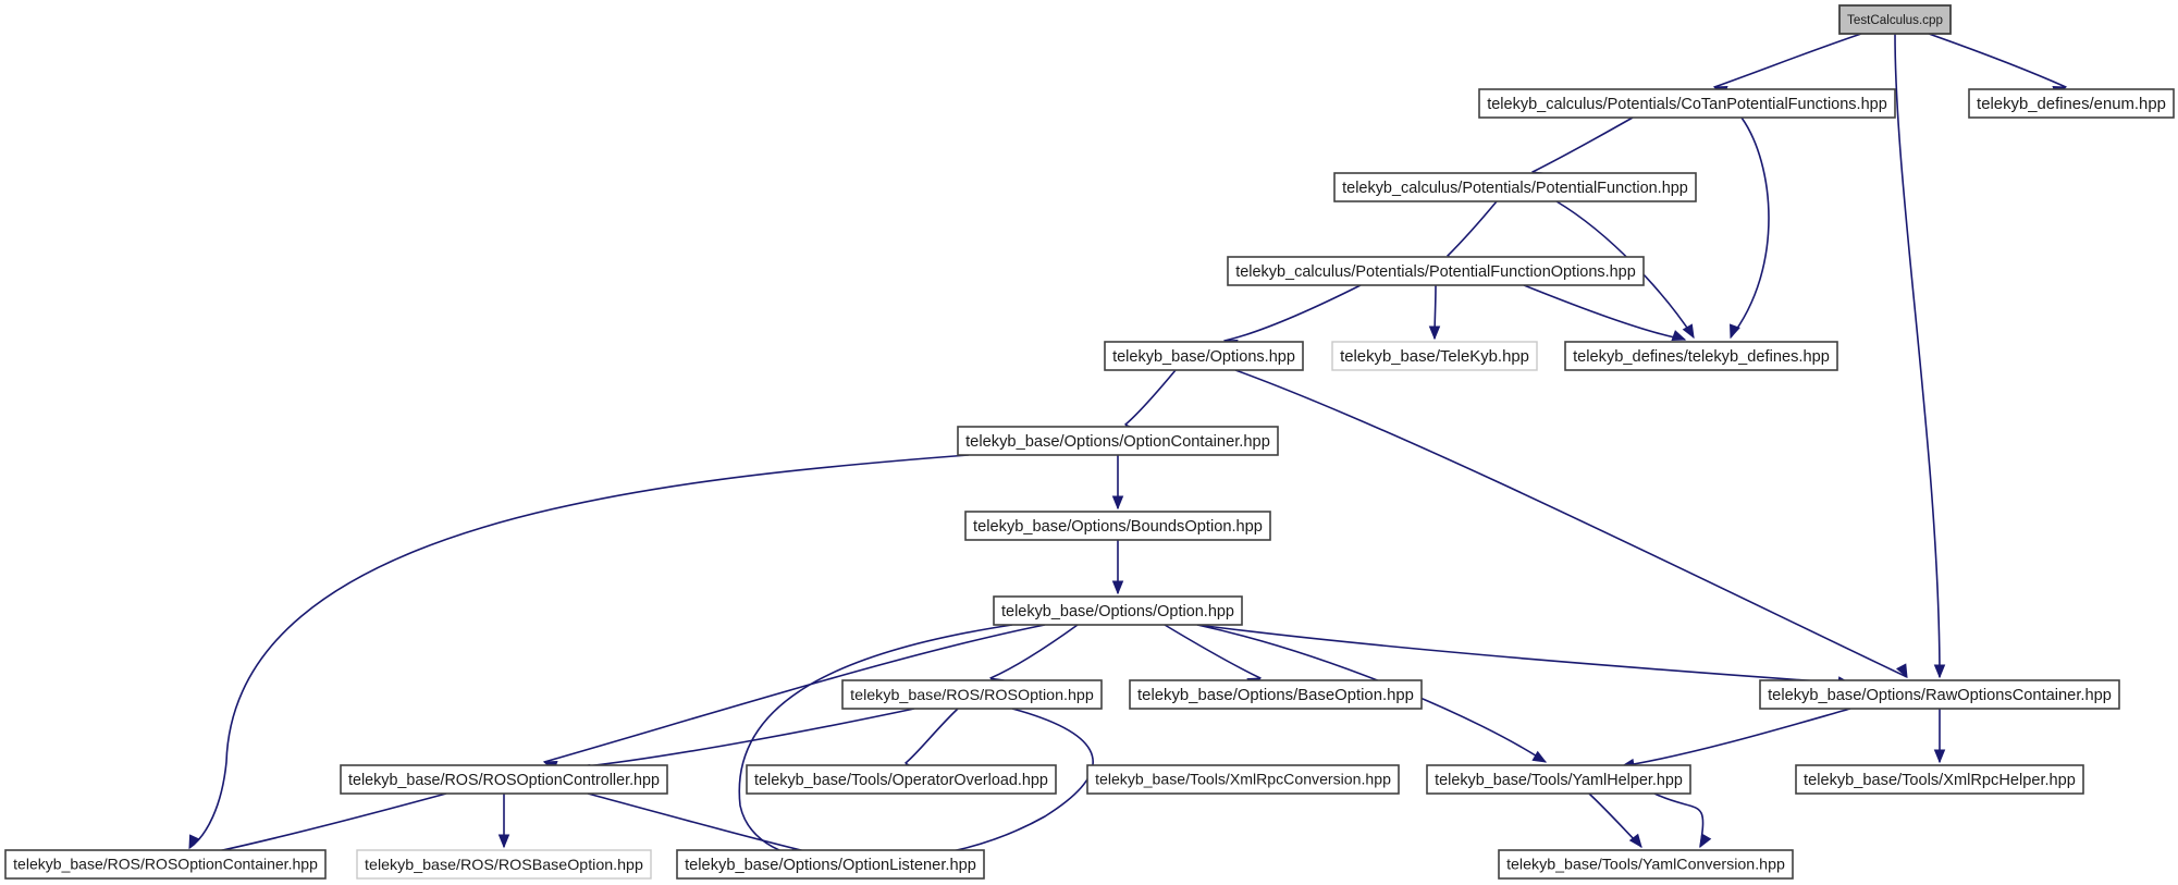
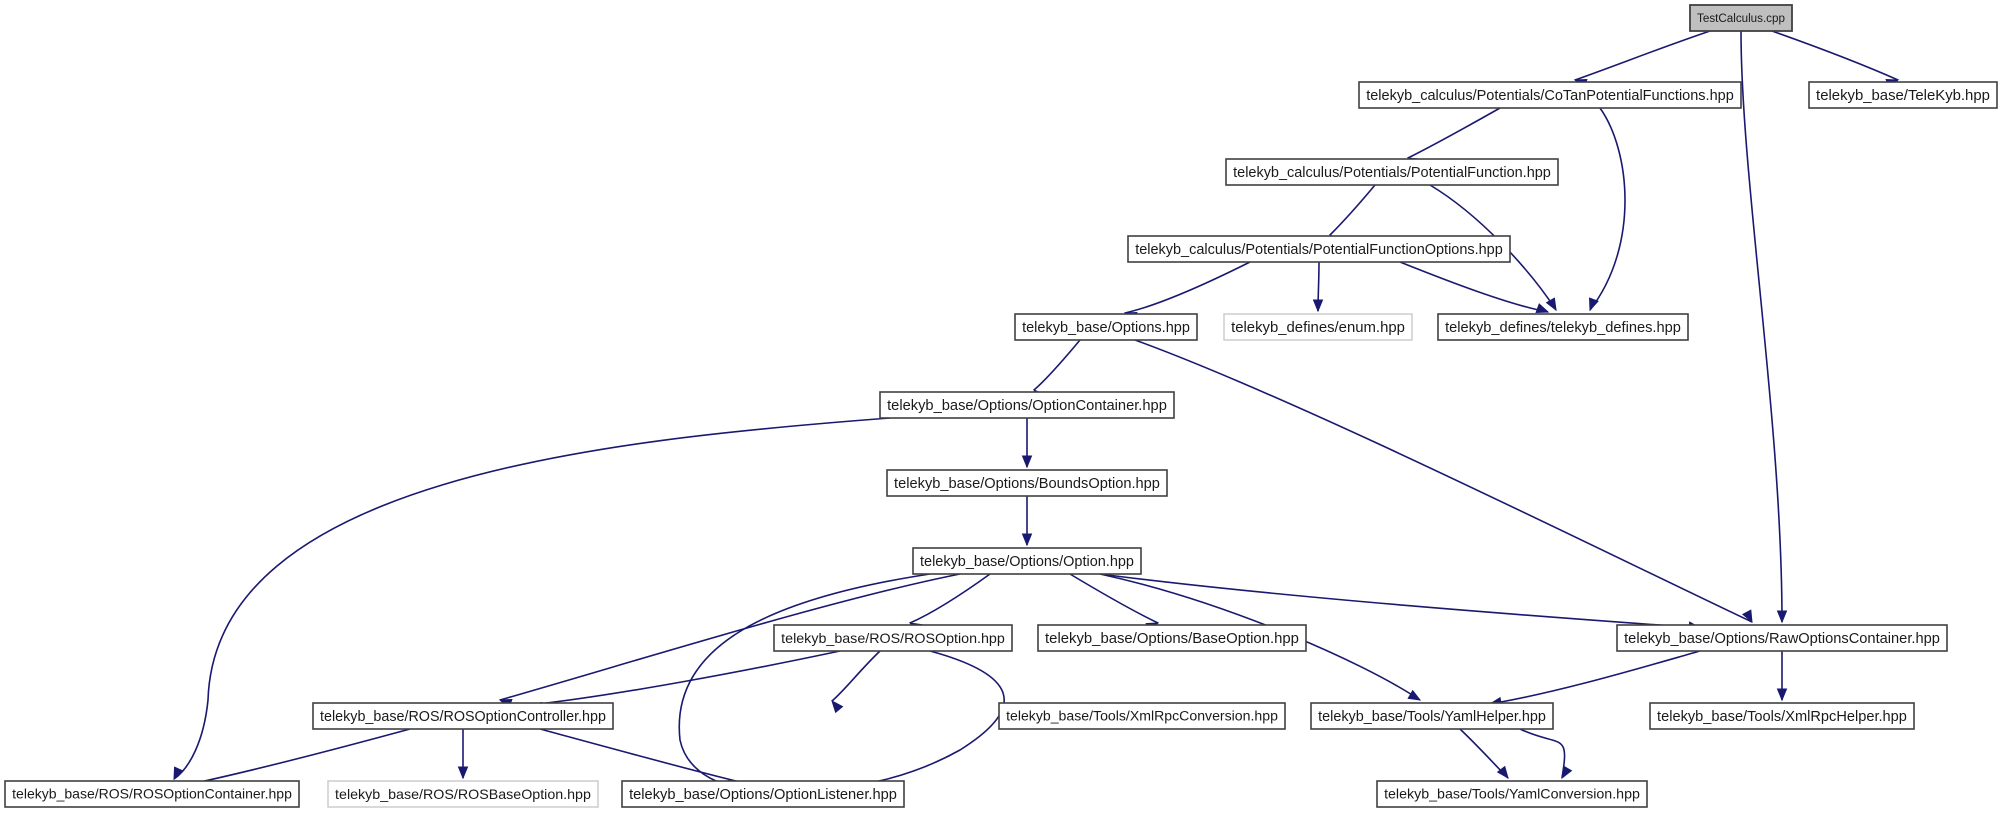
  TestCalculus.cpp
  telekyb_calculus/Potentials/CoTanPotentialFunctions.hpp
- telekyb_defines/enum.hpp
+ telekyb_base/TeleKyb.hpp
  telekyb_calculus/Potentials/PotentialFunction.hpp
  telekyb_calculus/Potentials/PotentialFunctionOptions.hpp
  telekyb_base/Options.hpp
- telekyb_base/TeleKyb.hpp
+ telekyb_defines/enum.hpp
  telekyb_defines/telekyb_defines.hpp
  telekyb_base/Options/OptionContainer.hpp
  telekyb_base/Options/BoundsOption.hpp
  telekyb_base/Options/Option.hpp
  telekyb_base/ROS/ROSOption.hpp
  telekyb_base/Options/BaseOption.hpp
  telekyb_base/Options/RawOptionsContainer.hpp
  telekyb_base/ROS/ROSOptionController.hpp
- telekyb_base/Tools/OperatorOverload.hpp
  telekyb_base/Tools/XmlRpcConversion.hpp
  telekyb_base/Tools/YamlHelper.hpp
  telekyb_base/Tools/XmlRpcHelper.hpp
  telekyb_base/ROS/ROSOptionContainer.hpp
  telekyb_base/ROS/ROSBaseOption.hpp
  telekyb_base/Options/OptionListener.hpp
  telekyb_base/Tools/YamlConversion.hpp
